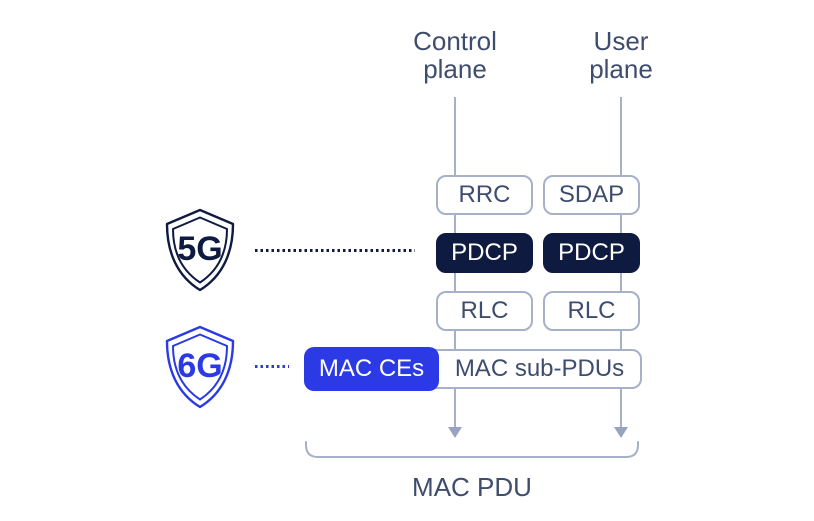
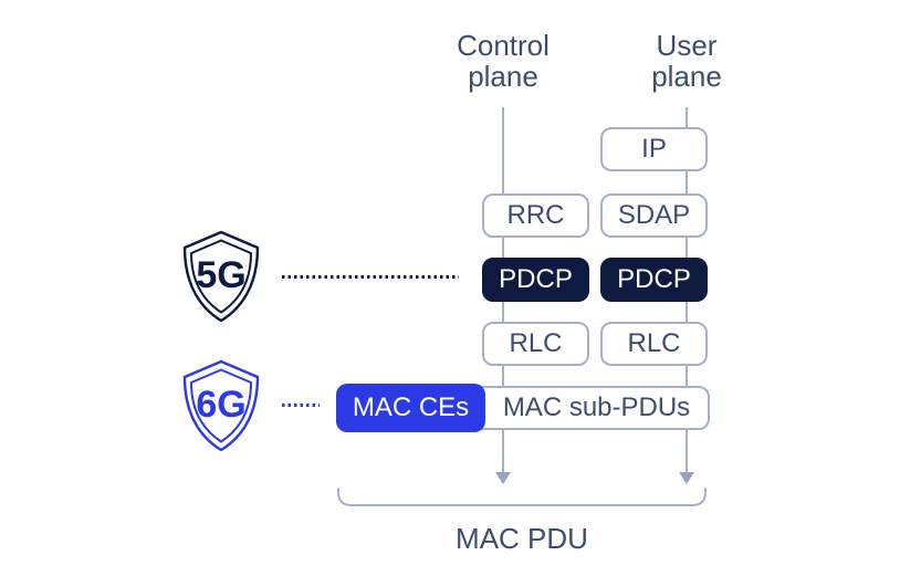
  Control
  plane
  User
  plane
+ IP
  RRC
  SDAP
  PDCP
  PDCP
  RLC
  RLC
  MAC sub-PDUs
  MAC CEs
  5G
  6G
  MAC PDU
